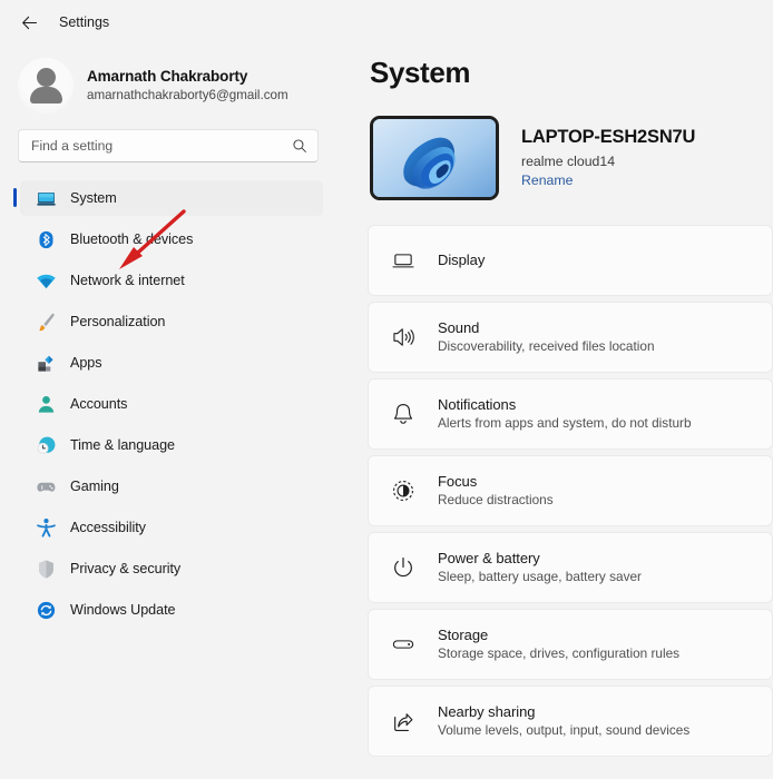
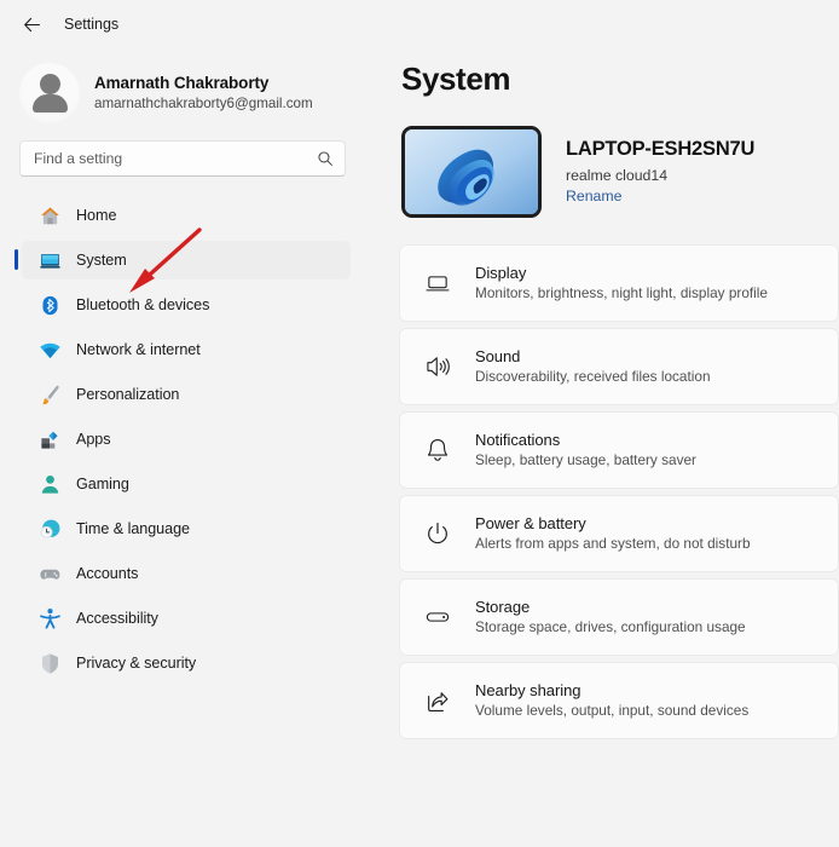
  Settings
  Amarnath Chakraborty
  amarnathchakraborty6@gmail.com
  Find a setting
+ Home
  System
  Bluetooth & devices
  Network & internet
  Personalization
  Apps
- Accounts
+ Gaming
  Time & language
- Gaming
+ Accounts
  Accessibility
  Privacy & security
- Windows Update
  System
  LAPTOP-ESH2SN7U
  realme cloud14
  Rename
  Display
+ Monitors, brightness, night light, display profile
  Sound
  Discoverability, received files location
  Notifications
- Alerts from apps and system, do not disturb
+ Sleep, battery usage, battery saver
- Focus
- Reduce distractions
  Power & battery
- Sleep, battery usage, battery saver
+ Alerts from apps and system, do not disturb
  Storage
- Storage space, drives, configuration rules
+ Storage space, drives, configuration usage
  Nearby sharing
  Volume levels, output, input, sound devices
